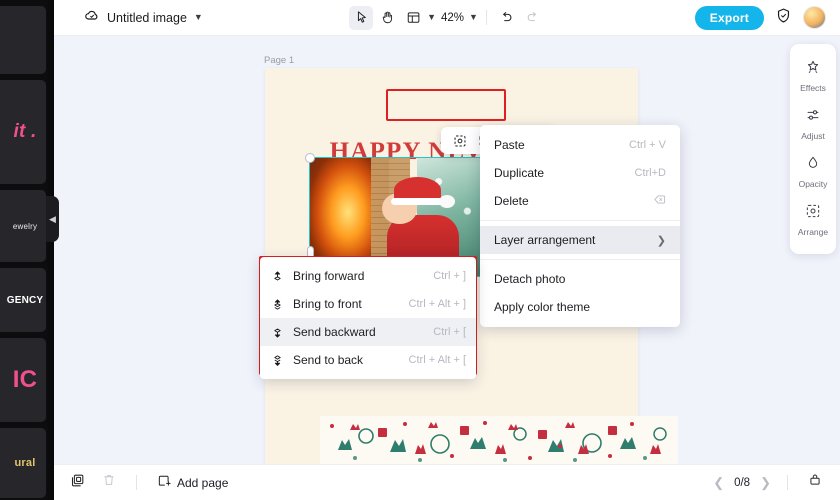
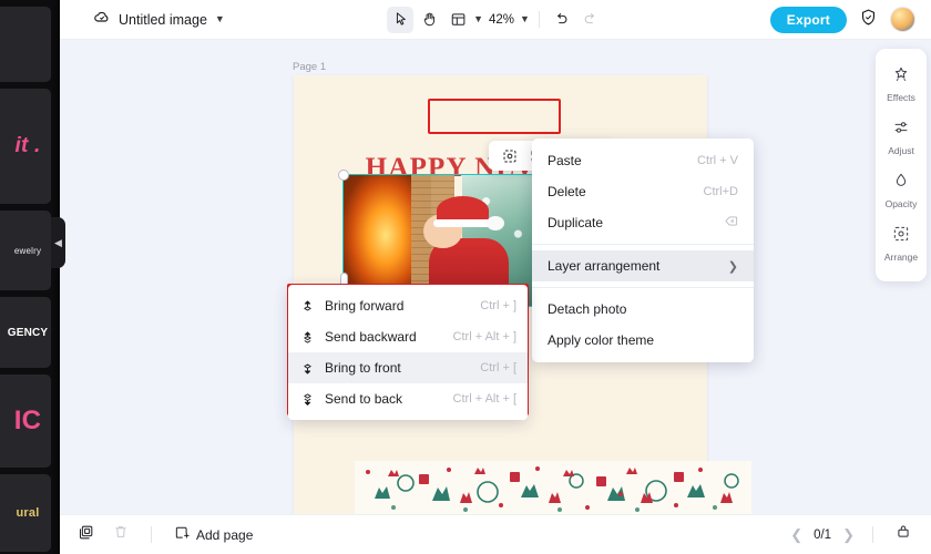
  it .
  ewelry
  GENCY
  IC
  ural
  ◀
  Untitled image
  ▼
  ▼
  42%
  ▼
  Export
  Page 1
  Paste
  Ctrl + V
- Duplicate
+ Delete
  Ctrl+D
- Delete
+ Duplicate
  Layer arrangement
  ❯
  Detach photo
  Apply color theme
  Bring forward
  Ctrl + ]
- Bring to front
+ Send backward
  Ctrl + Alt + ]
- Send backward
+ Bring to front
  Ctrl + [
  Send to back
  Ctrl + Alt + [
  Effects
  Adjust
  Opacity
  Arrange
  Add page
  ❮
- 0/8
+ 0/1
  ❯
